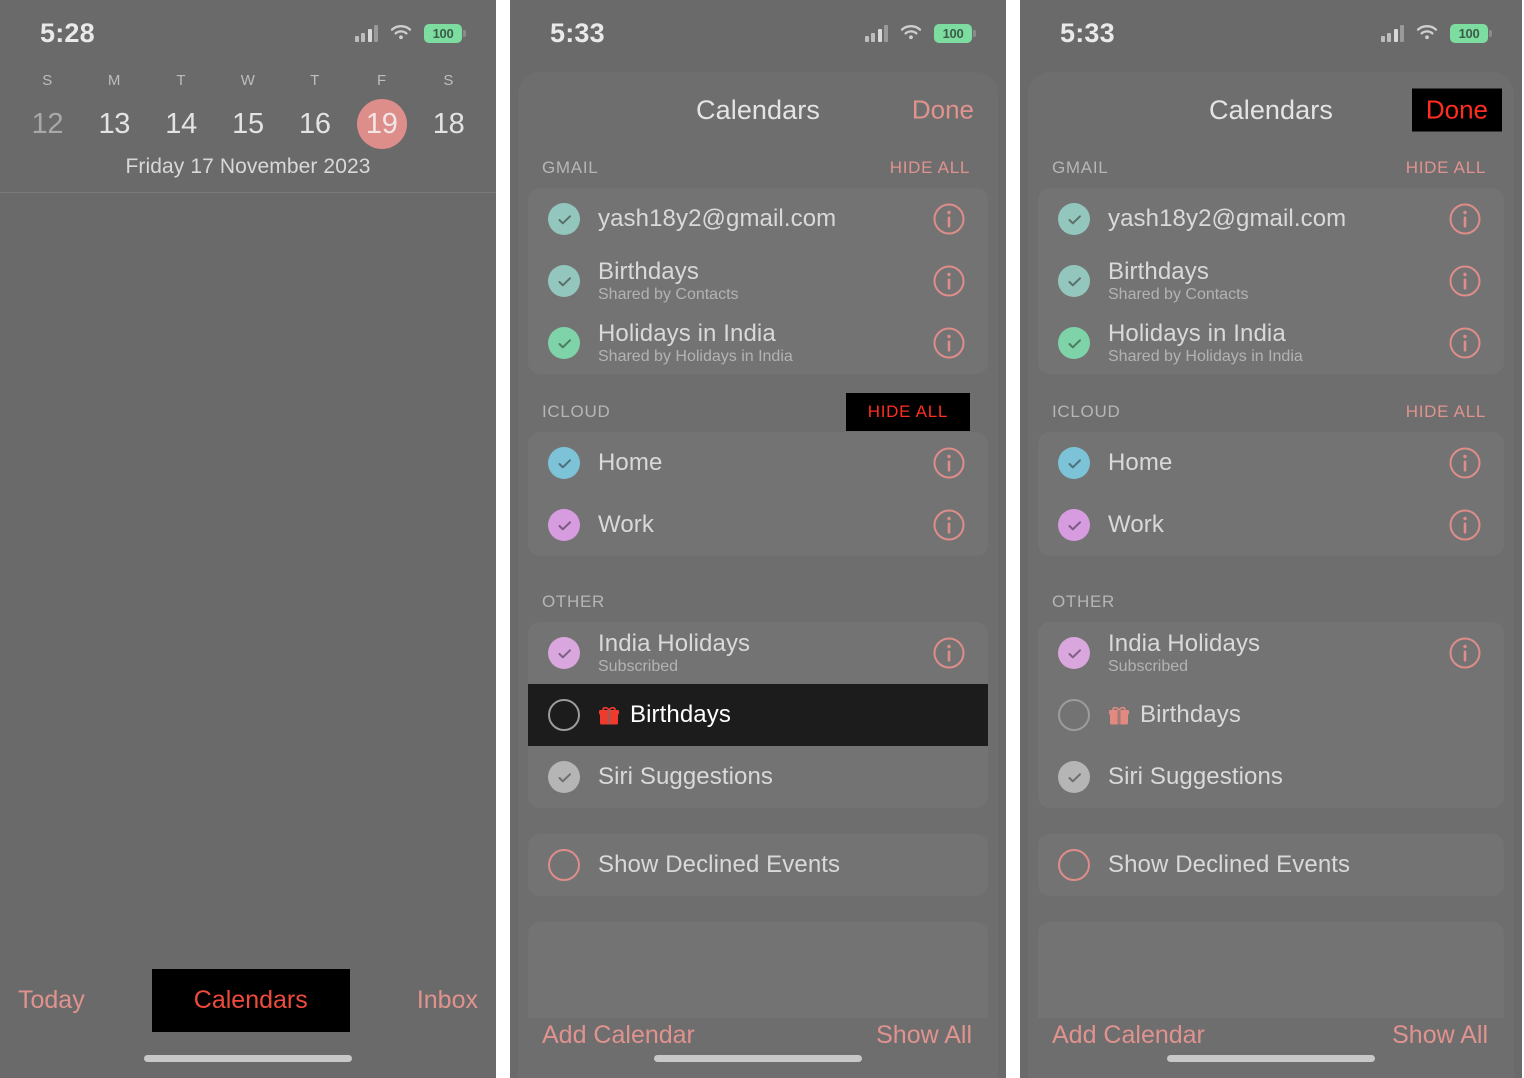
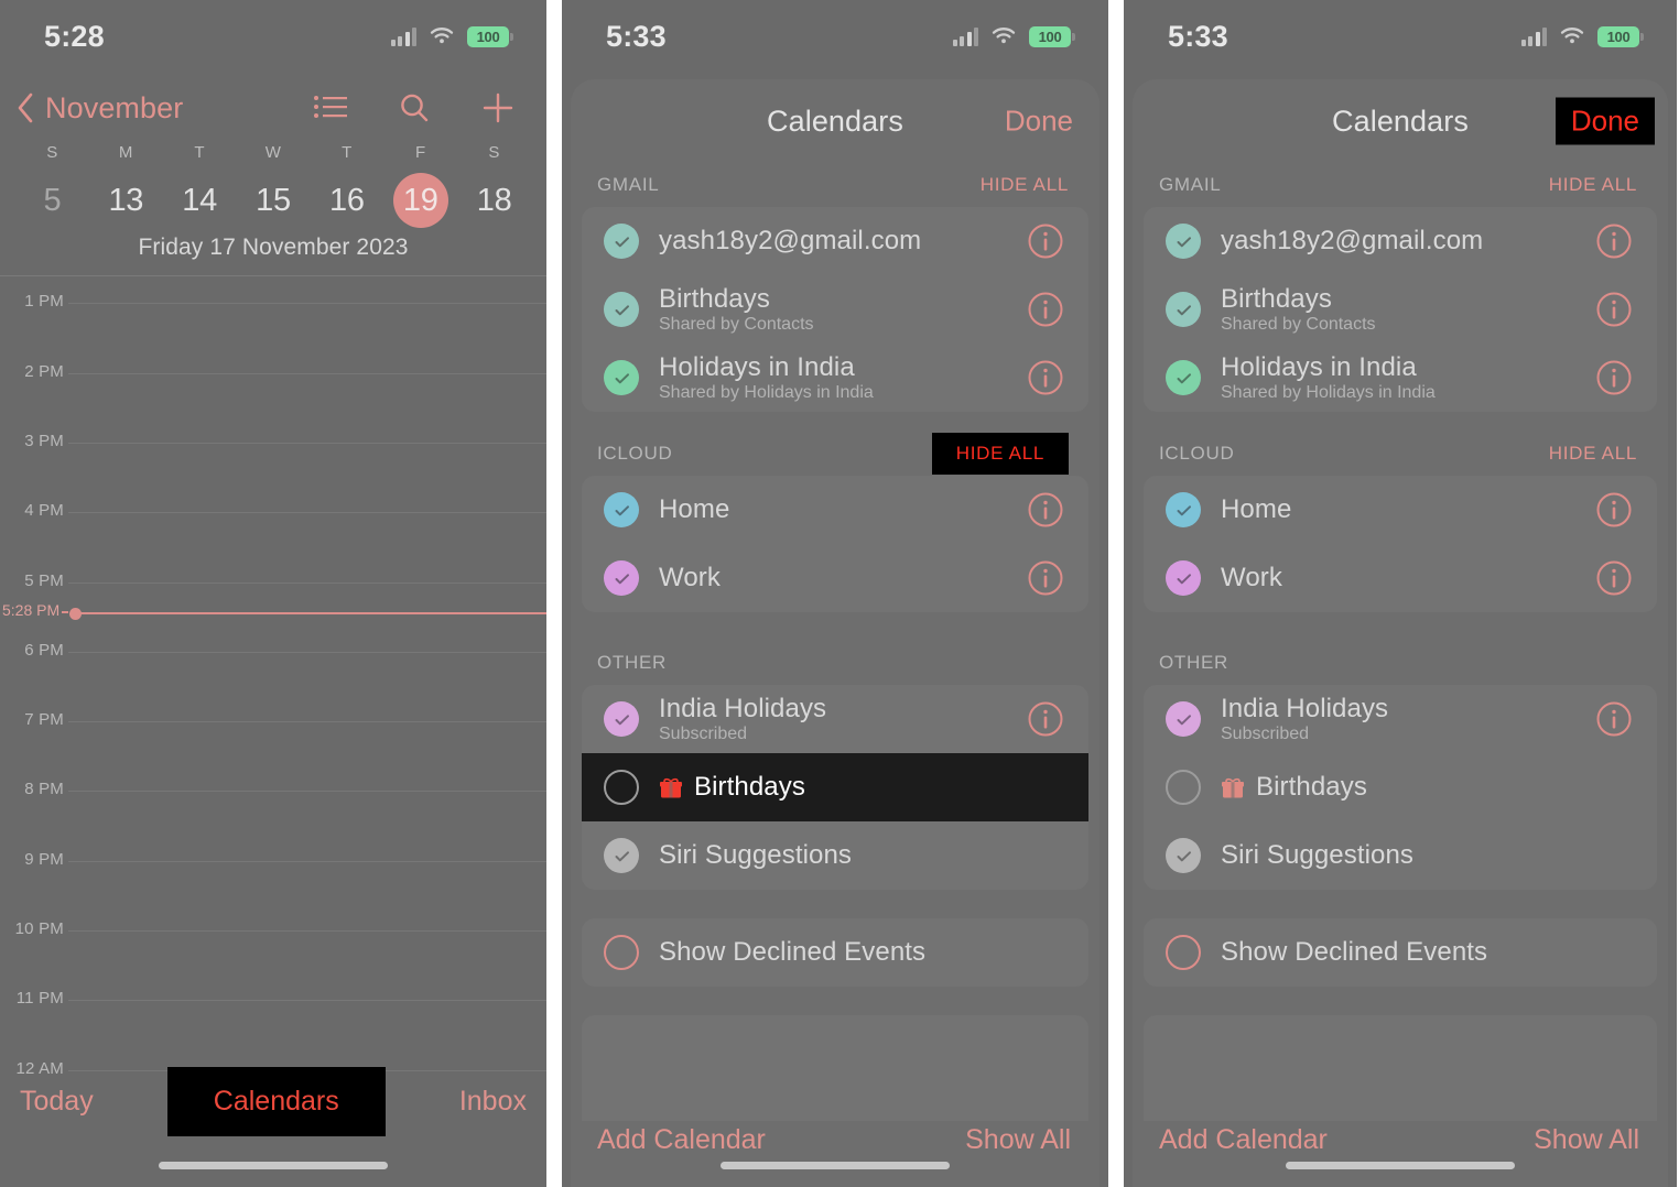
  5:28
  100
+ November
  S
  M
  T
  W
  T
  F
  S
- 12
+ 5
  13
  14
  15
  16
  19
  18
  Friday 17 November 2023
+ 1 PM
+ 2 PM
+ 3 PM
+ 4 PM
+ 5 PM
+ 5:28 PM
+ 6 PM
+ 7 PM
+ 8 PM
+ 9 PM
+ 10 PM
+ 11 PM
+ 12 AM
  Today
  Calendars
  Inbox
  5:33
  100
  Calendars
  Done
  GMAIL
  HIDE ALL
  yash18y2@gmail.com
  Birthdays
  Shared by Contacts
  Holidays in India
  Shared by Holidays in India
  ICLOUD
  HIDE ALL
  Home
  Work
  OTHER
  India Holidays
  Subscribed
  Birthdays
  Siri Suggestions
  Show Declined Events
  Add Calendar
  Show All
  5:33
  100
  Calendars
  Done
  GMAIL
  HIDE ALL
  yash18y2@gmail.com
  Birthdays
  Shared by Contacts
  Holidays in India
  Shared by Holidays in India
  ICLOUD
  HIDE ALL
  Home
  Work
  OTHER
  India Holidays
  Subscribed
  Birthdays
  Siri Suggestions
  Show Declined Events
  Add Calendar
  Show All
